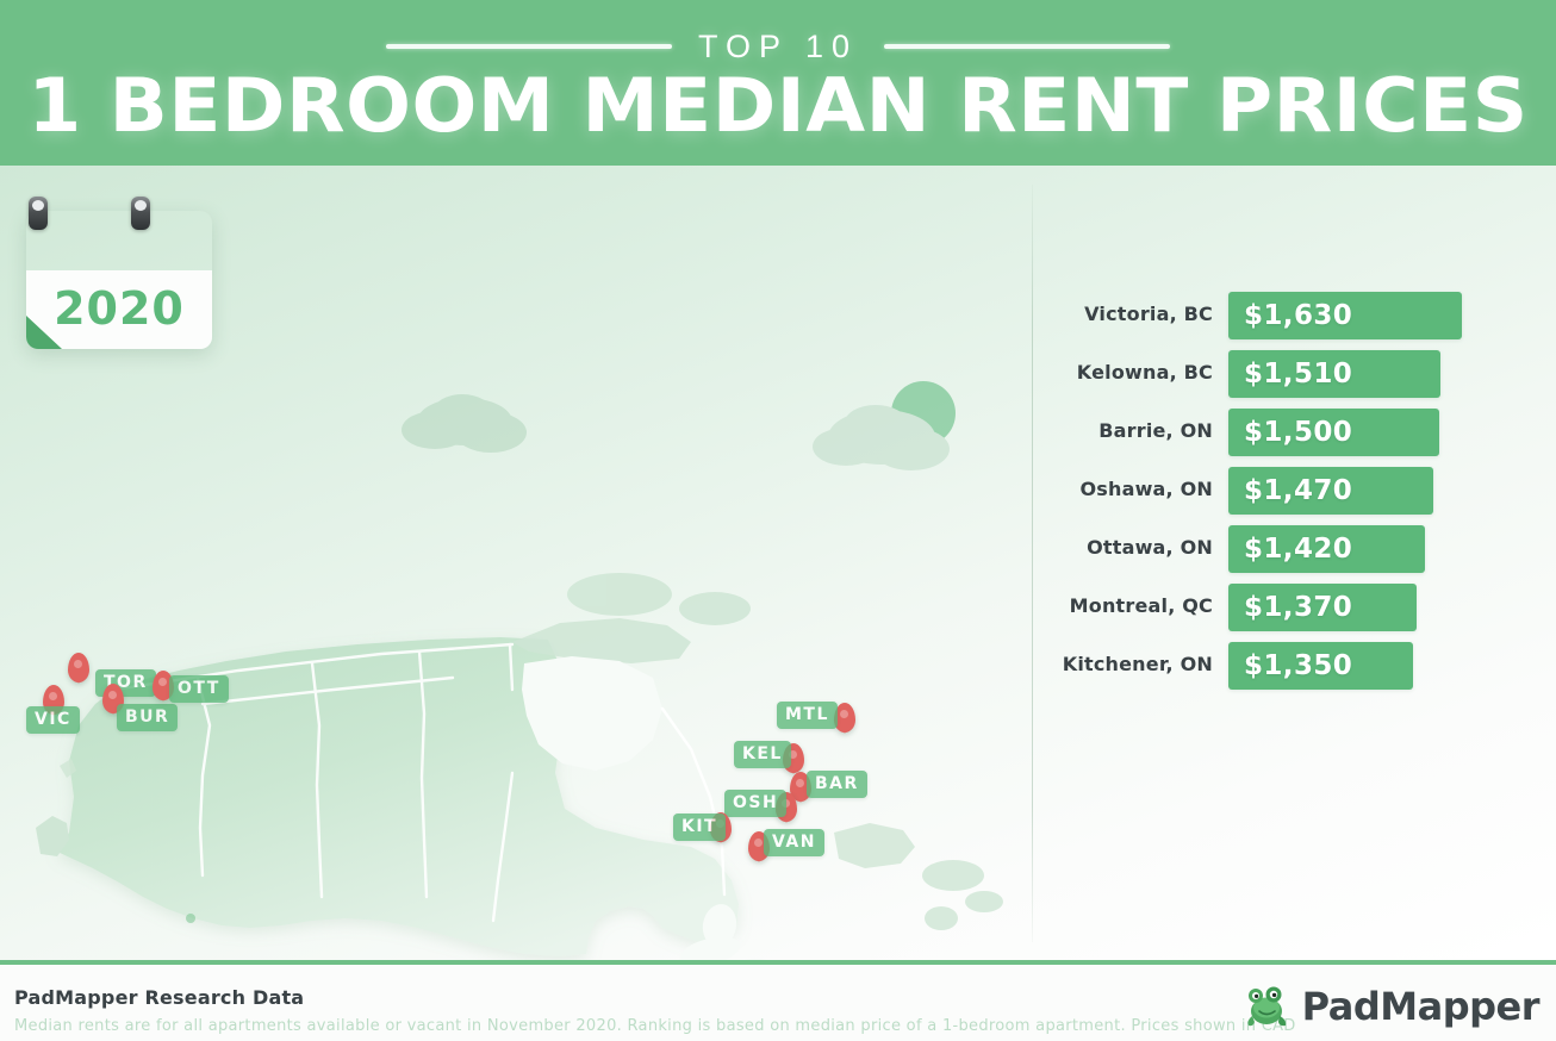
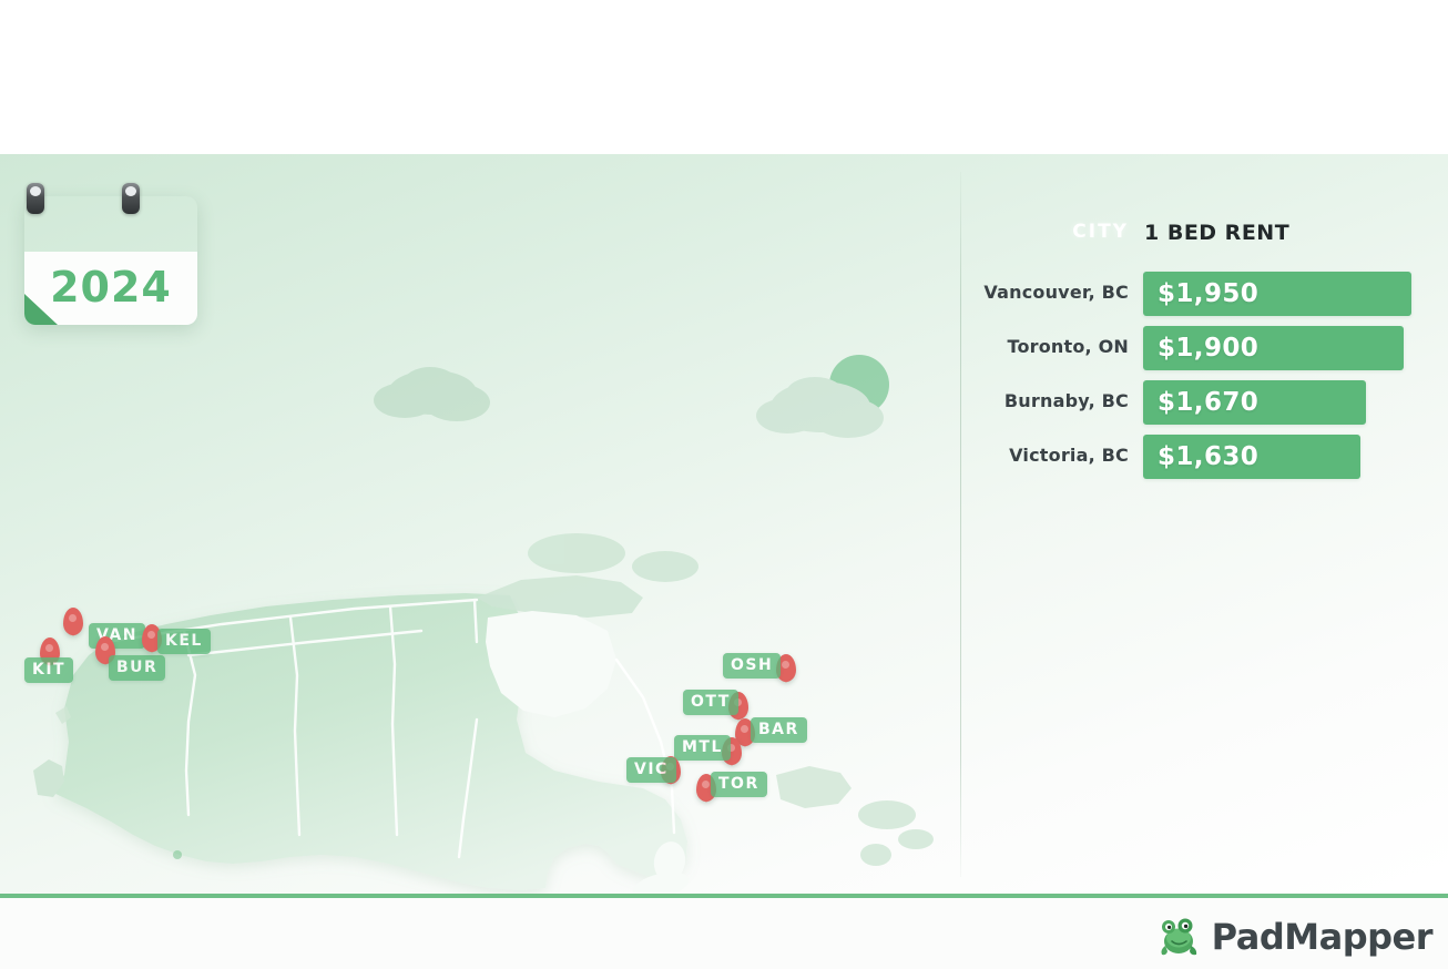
- TOP 10
- 1 BEDROOM MEDIAN RENT PRICES
- 2020
+ 2024
- TOR
+ VAN
- VIC
+ KIT
  BUR
- OTT
+ KEL
- MTL
+ OSH
- KEL
+ OTT
  BAR
- OSH
+ MTL
- KIT
+ VIC
- VAN
+ TOR
+ CITY
+ 1 BED RENT
+ Vancouver, BC
+ $1,950
+ Toronto, ON
+ $1,900
+ Burnaby, BC
+ $1,670
  Victoria, BC
  $1,630
- Kelowna, BC
- $1,510
- Barrie, ON
- $1,500
- Oshawa, ON
- $1,470
- Ottawa, ON
- $1,420
- Montreal, QC
- $1,370
- Kitchener, ON
- $1,350
- PadMapper Research Data
- Median rents are for all apartments available or vacant in November 2020. Ranking is based on median price of a 1-bedroom apartment. Prices shown in CAD
  PadMapper
